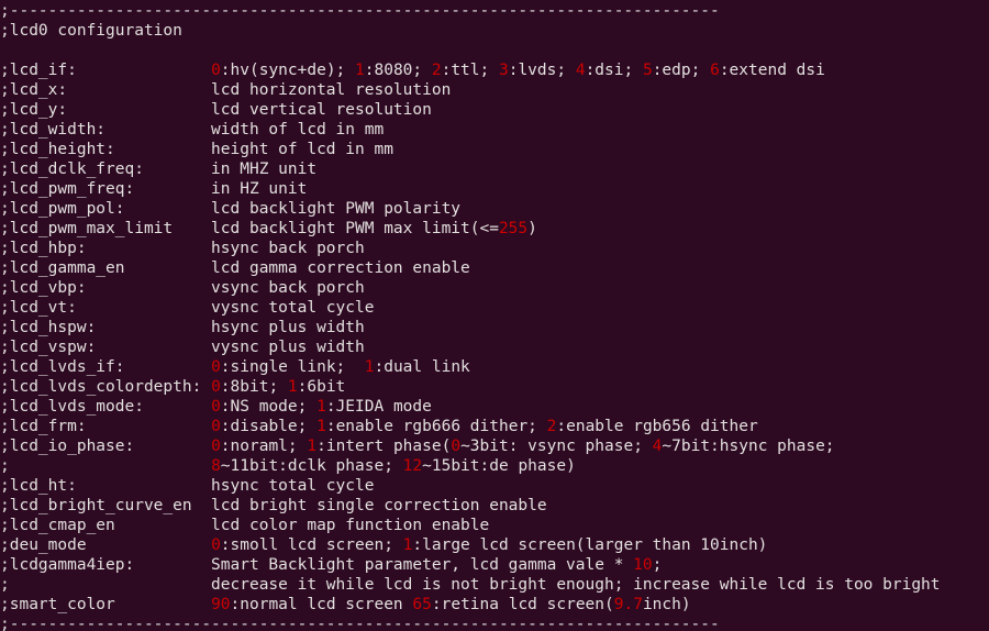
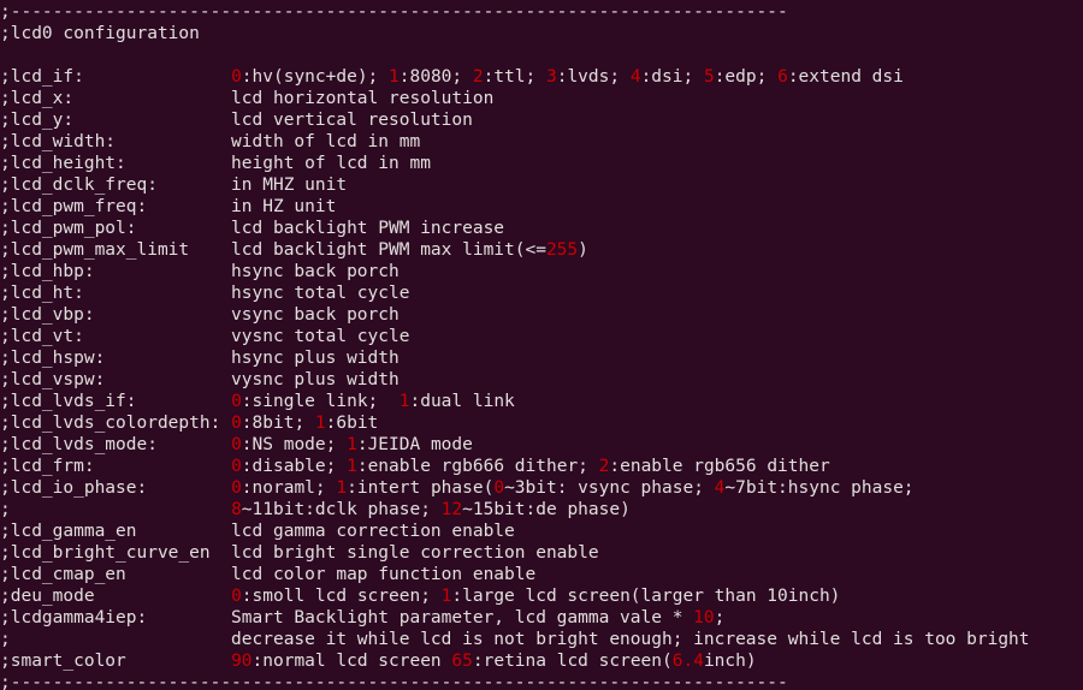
  ;--------------------------------------------------------------------------
  ;lcd0 configuration
  ;lcd_if: 0:hv(sync+de); 1:8080; 2:ttl; 3:lvds; 4:dsi; 5:edp; 6:extend dsi
  ;lcd_x: lcd horizontal resolution
  ;lcd_y: lcd vertical resolution
  ;lcd_width: width of lcd in mm
  ;lcd_height: height of lcd in mm
  ;lcd_dclk_freq: in MHZ unit
  ;lcd_pwm_freq: in HZ unit
- ;lcd_pwm_pol: lcd backlight PWM polarity
+ ;lcd_pwm_pol: lcd backlight PWM increase
  ;lcd_pwm_max_limit lcd backlight PWM max limit(<=255)
  ;lcd_hbp: hsync back porch
- ;lcd_gamma_en lcd gamma correction enable
+ ;lcd_ht: hsync total cycle
  ;lcd_vbp: vsync back porch
  ;lcd_vt: vysnc total cycle
  ;lcd_hspw: hsync plus width
  ;lcd_vspw: vysnc plus width
  ;lcd_lvds_if: 0:single link; 1:dual link
  ;lcd_lvds_colordepth: 0:8bit; 1:6bit
  ;lcd_lvds_mode: 0:NS mode; 1:JEIDA mode
  ;lcd_frm: 0:disable; 1:enable rgb666 dither; 2:enable rgb656 dither
  ;lcd_io_phase: 0:noraml; 1:intert phase(0~3bit: vsync phase; 4~7bit:hsync phase;
  ; 8~11bit:dclk phase; 12~15bit:de phase)
- ;lcd_ht: hsync total cycle
+ ;lcd_gamma_en lcd gamma correction enable
  ;lcd_bright_curve_en lcd bright single correction enable
  ;lcd_cmap_en lcd color map function enable
  ;deu_mode 0:smoll lcd screen; 1:large lcd screen(larger than 10inch)
  ;lcdgamma4iep: Smart Backlight parameter, lcd gamma vale * 10;
  ; decrease it while lcd is not bright enough; increase while lcd is too bright
- ;smart_color 90:normal lcd screen 65:retina lcd screen(9.7inch)
+ ;smart_color 90:normal lcd screen 65:retina lcd screen(6.4inch)
  ;--------------------------------------------------------------------------
